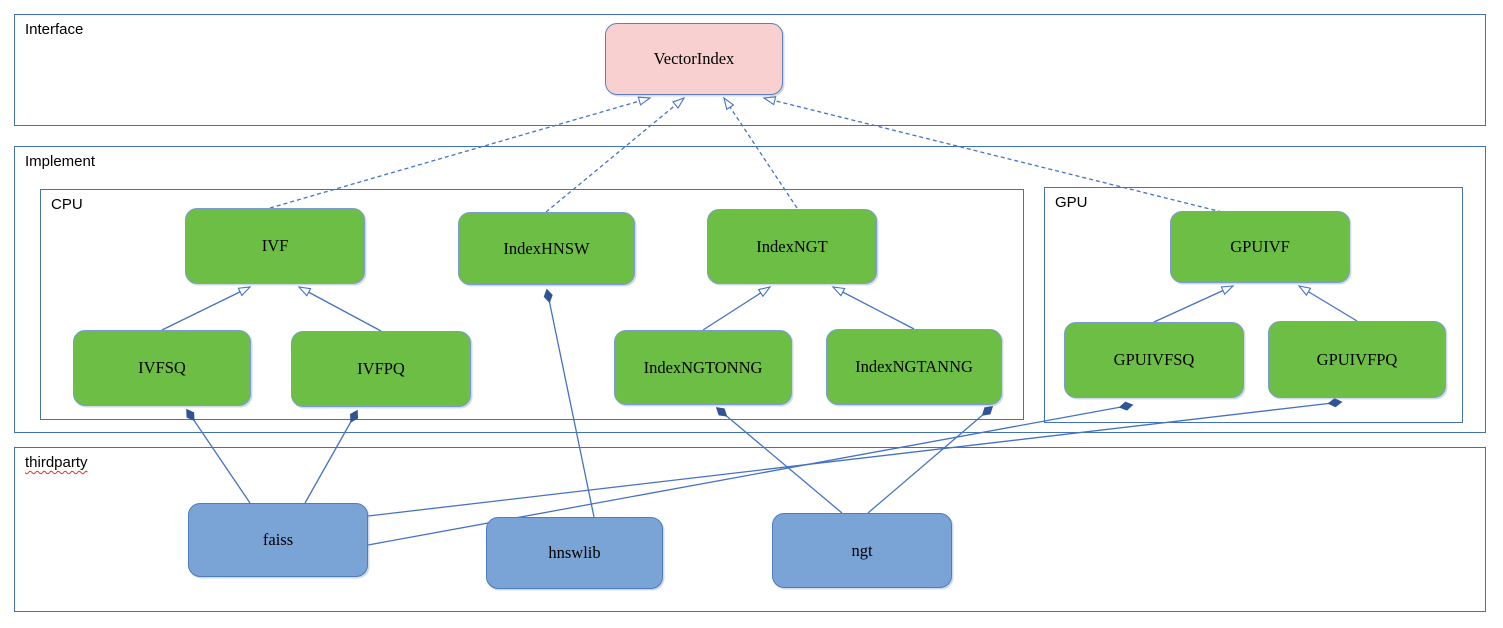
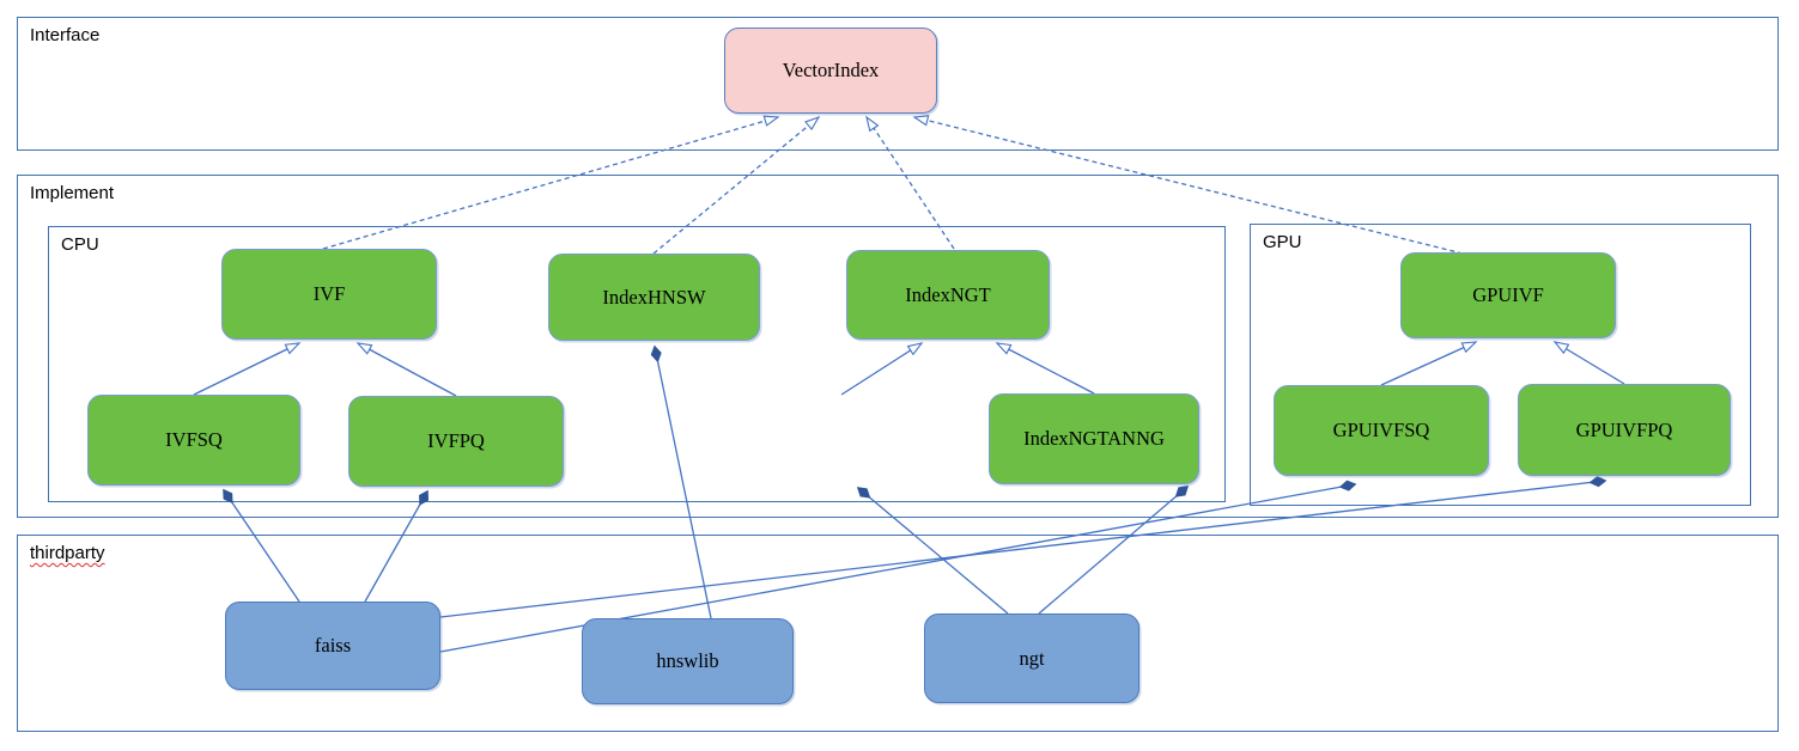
  Interface
  Implement
  CPU
  GPU
  thirdparty
  VectorIndex
  IVF
  IndexHNSW
  IndexNGT
  IVFSQ
  IVFPQ
- IndexNGTONNG
  IndexNGTANNG
  GPUIVF
  GPUIVFSQ
  GPUIVFPQ
  faiss
  hnswlib
  ngt
